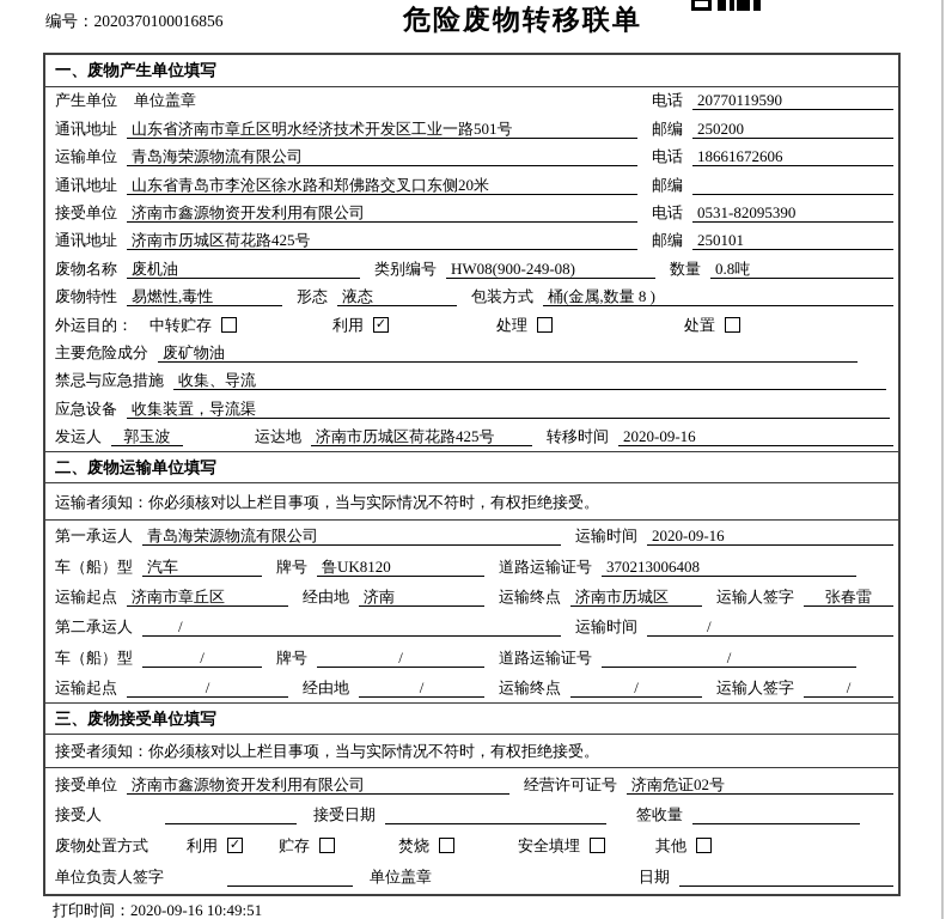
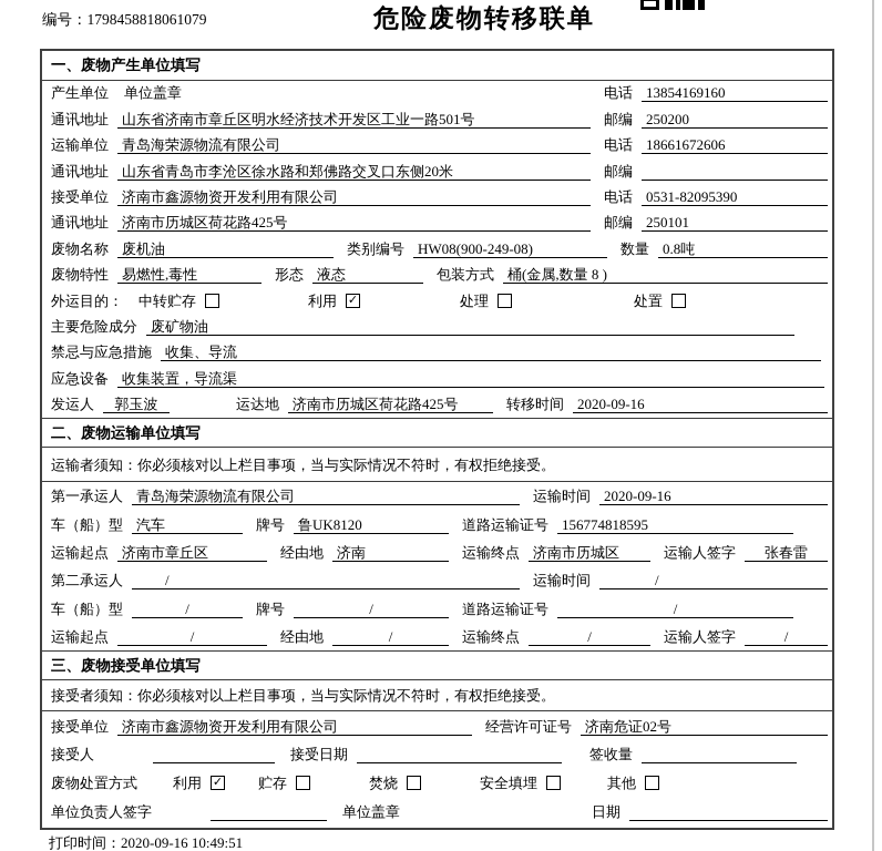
- 编号：2020370100016856
+ 编号：1798458818061079
  危险废物转移联单
  一、废物产生单位填写
  产生单位
  单位盖章
  电话
- 20770119590
+ 13854169160
  通讯地址
  山东省济南市章丘区明水经济技术开发区工业一路501号
  邮编
  250200
  运输单位
  青岛海荣源物流有限公司
  电话
  18661672606
  通讯地址
  山东省青岛市李沧区徐水路和郑佛路交叉口东侧20米
  邮编
  接受单位
  济南市鑫源物资开发利用有限公司
  电话
  0531-82095390
  通讯地址
  济南市历城区荷花路425号
  邮编
  250101
  废物名称
  废机油
  类别编号
  HW08(900-249-08)
  数量
  0.8吨
  废物特性
  易燃性,毒性
  形态
  液态
  包装方式
  桶(金属,数量 8 )
  外运目的：
  中转贮存
  利用
  ✓
  处理
  处置
  主要危险成分
  废矿物油
  禁忌与应急措施
  收集、导流
  应急设备
  收集装置，导流渠
  发运人
  郭玉波
  运达地
  济南市历城区荷花路425号
  转移时间
  2020-09-16
  二、废物运输单位填写
  运输者须知：你必须核对以上栏目事项，当与实际情况不符时，有权拒绝接受。
  第一承运人
  青岛海荣源物流有限公司
  运输时间
  2020-09-16
  车（船）型
  汽车
  牌号
  鲁UK8120
  道路运输证号
- 370213006408
+ 156774818595
  运输起点
  济南市章丘区
  经由地
  济南
  运输终点
  济南市历城区
  运输人签字
  张春雷
  第二承运人
  /
  运输时间
  /
  车（船）型
  /
  牌号
  /
  道路运输证号
  /
  运输起点
  /
  经由地
  /
  运输终点
  /
  运输人签字
  /
  三、废物接受单位填写
  接受者须知：你必须核对以上栏目事项，当与实际情况不符时，有权拒绝接受。
  接受单位
  济南市鑫源物资开发利用有限公司
  经营许可证号
  济南危证02号
  接受人
  接受日期
  签收量
  废物处置方式
  利用
  ✓
  贮存
  焚烧
  安全填埋
  其他
  单位负责人签字
  单位盖章
  日期
  打印时间：2020-09-16 10:49:51
